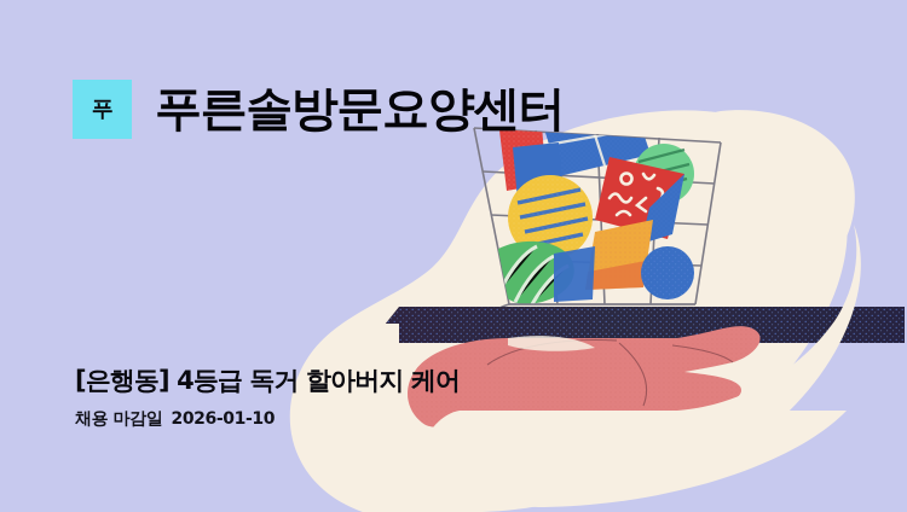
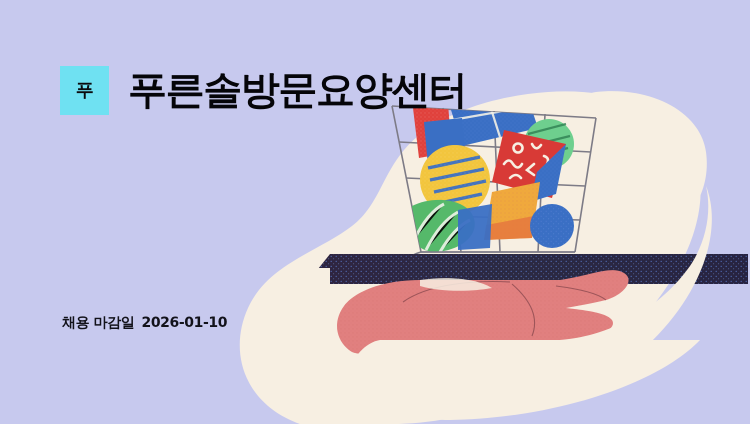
  푸
  푸른솔방문요양센터
- [은행동] 4등급 독거 할아버지 케어
  채용 마감일 2026-01-10
